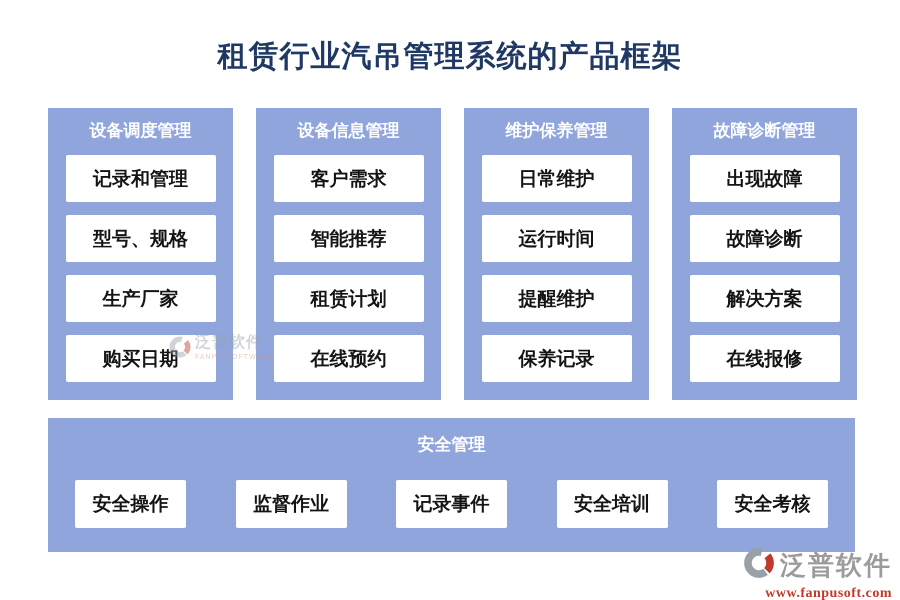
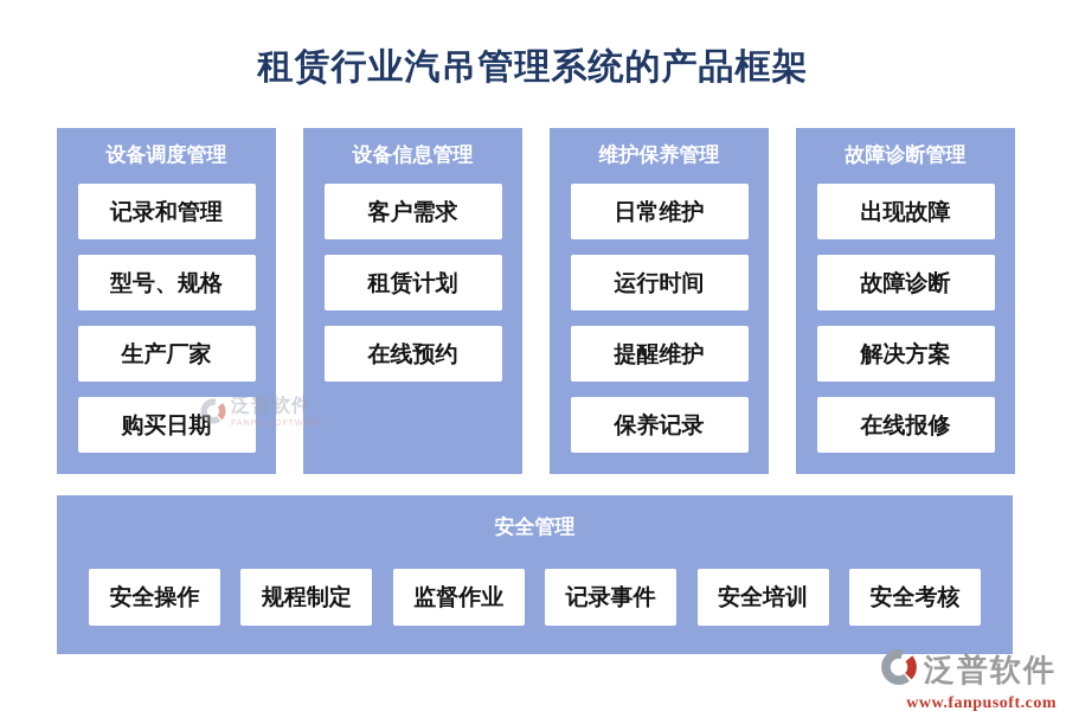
  租赁行业汽吊管理系统的产品框架
  设备调度管理
  记录和管理
  型号、规格
  生产厂家
  购买日期
  设备信息管理
  客户需求
- 智能推荐
  租赁计划
  在线预约
  维护保养管理
  日常维护
  运行时间
  提醒维护
  保养记录
  故障诊断管理
  出现故障
  故障诊断
  解决方案
  在线报修
  安全管理
  安全操作
+ 规程制定
  监督作业
  记录事件
  安全培训
  安全考核
  泛普软件
  泛普软件
  www.fanpusoft.com
